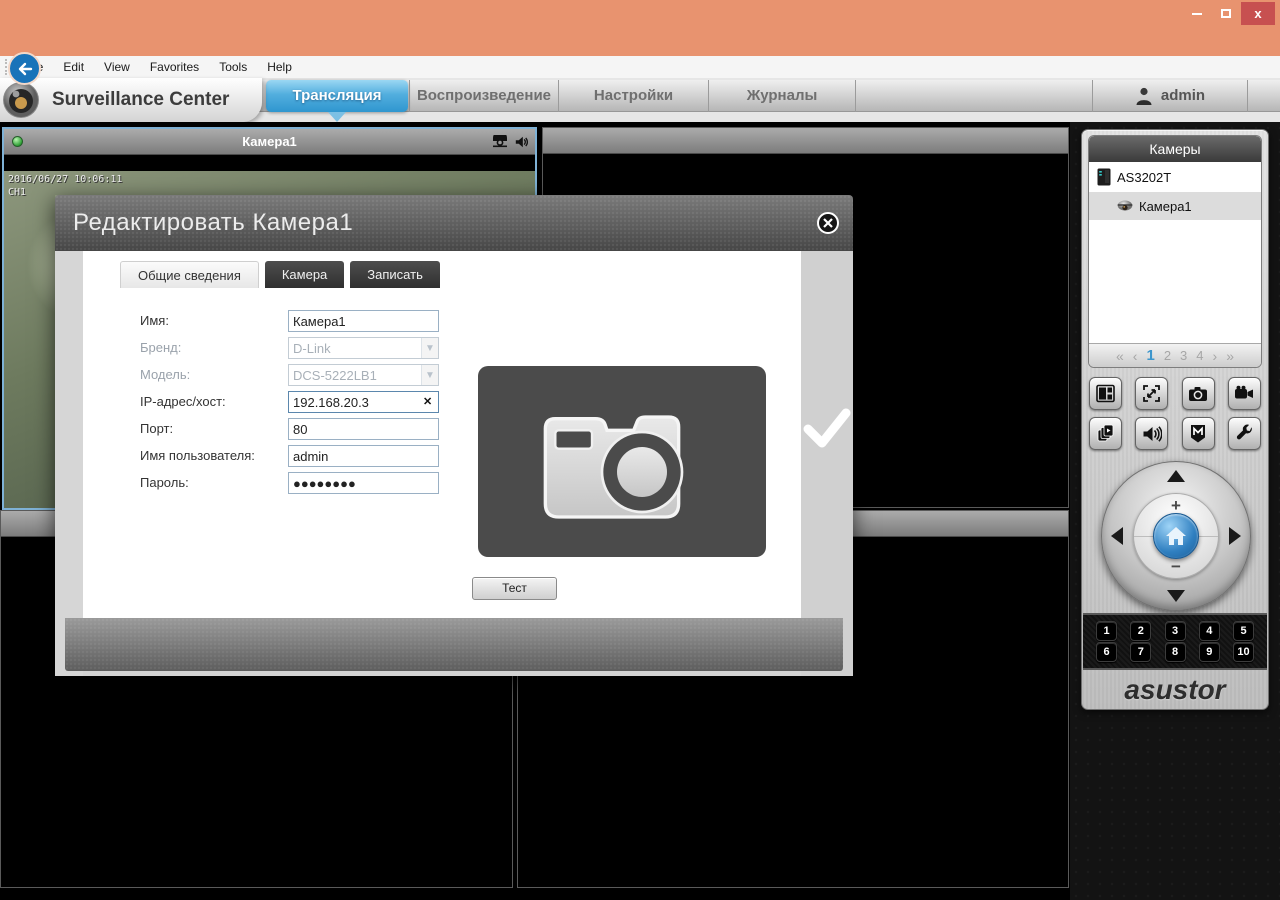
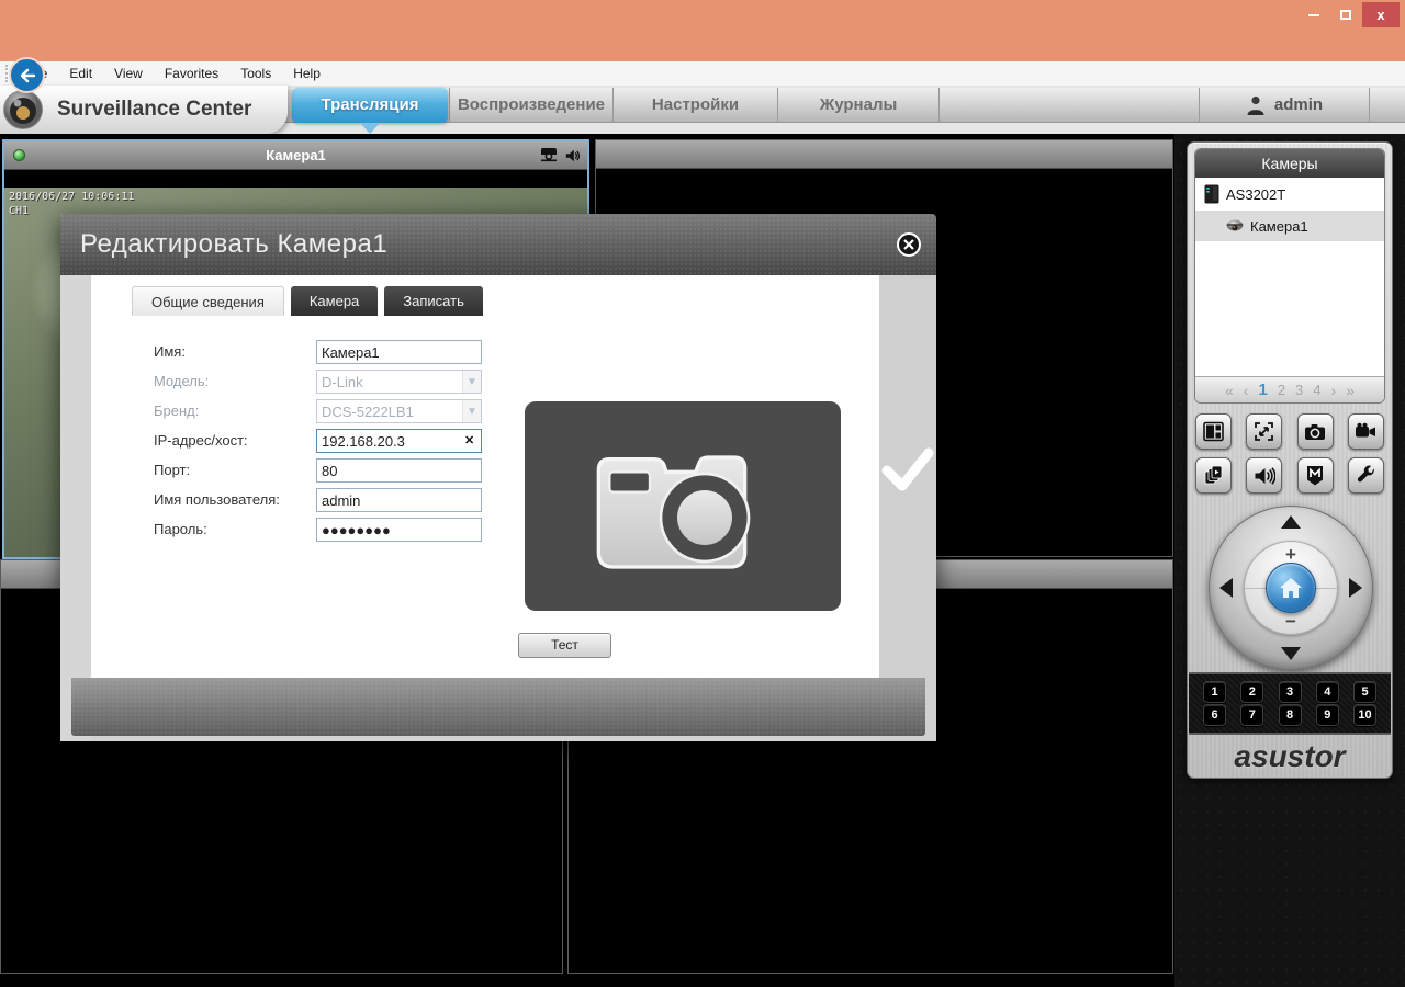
  x
  Edit
  View
  Favorites
  Tools
  Help
  Трансляция
  Воспроизведение
  Настройки
  Журналы
  admin
  Surveillance Center
  Камера1
  2016/06/27 10:06:11
  CH1
  Камеры
  AS3202T
  Камера1
  «
  ‹
  1
  2
  3
  4
  ›
  »
  +
  −
  1
  2
  3
  4
  5
  6
  7
  8
  9
  10
  asustor
  Редактировать Камера1
  Общие сведения
  Камера
  Записать
  Имя:
  Камера1
- Бренд:
+ Модель:
  D-Link
  ▼
- Модель:
+ Бренд:
  DCS-5222LB1
  ▼
  IP-адрес/хост:
  192.168.20.3
  ✕
  Порт:
  80
  Имя пользователя:
  admin
  Пароль:
  ●●●●●●●●
  Тест
